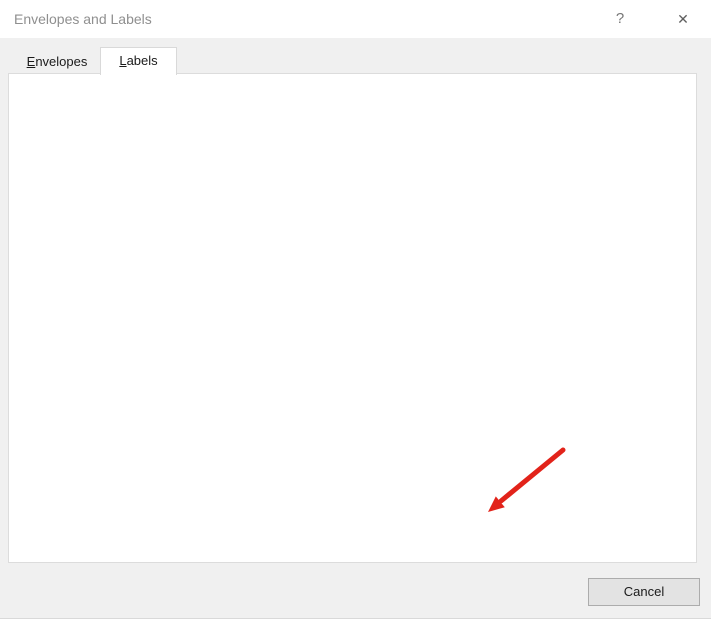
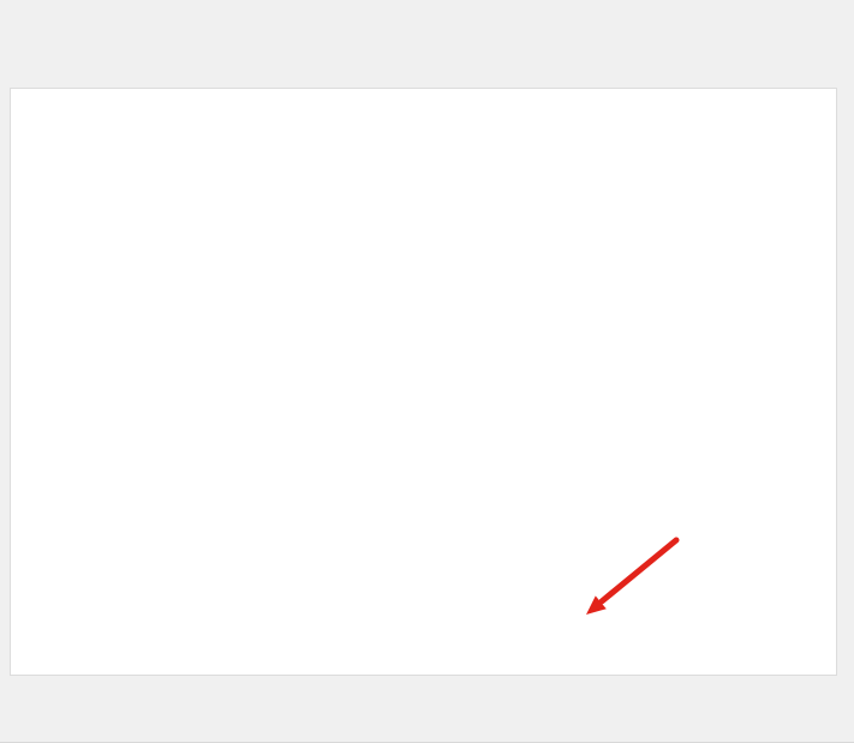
- Envelopes and Labels
- ?
- ✕
- Envelopes
- Labels
- Cancel
